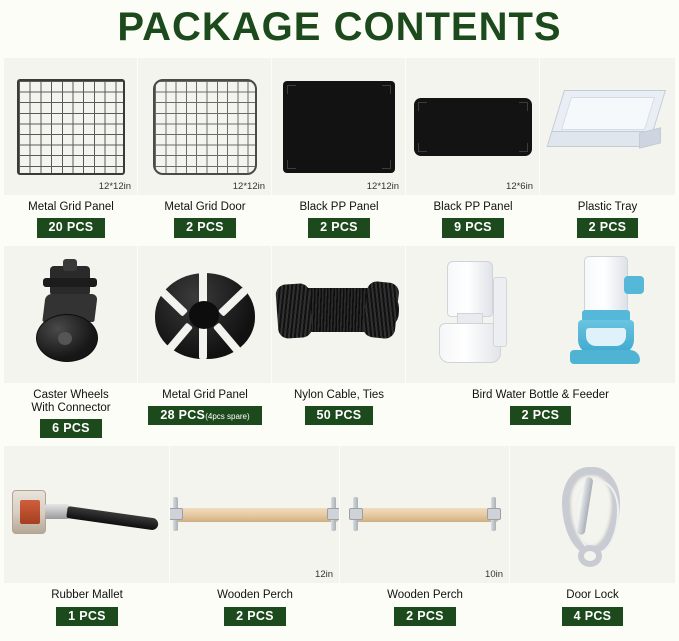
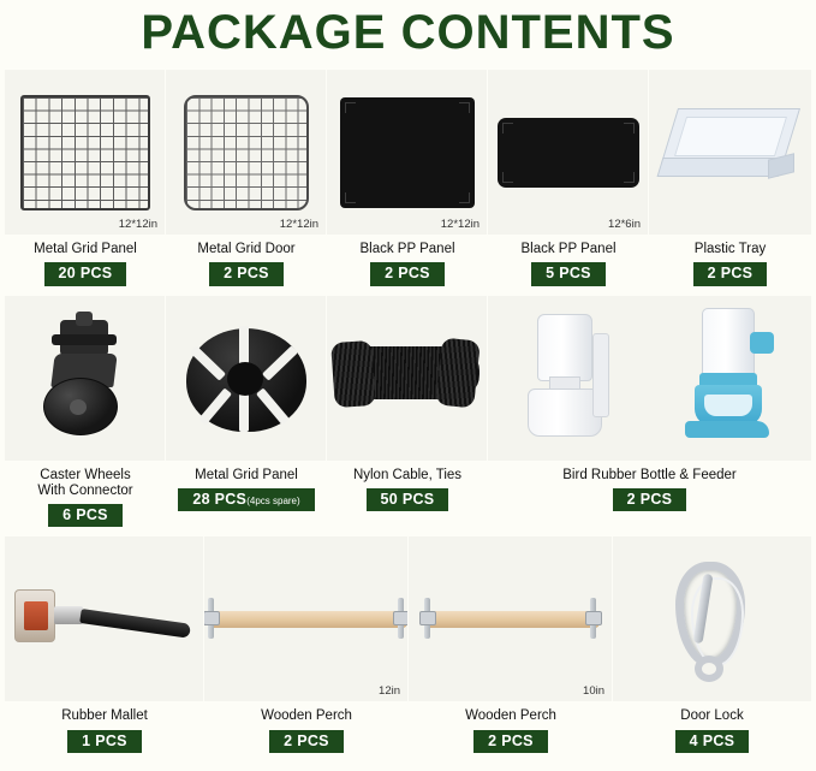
  PACKAGE CONTENTS
  12*12in
  Metal Grid Panel
  20 PCS
  12*12in
  Metal Grid Door
  2 PCS
  12*12in
  Black PP Panel
  2 PCS
  12*6in
  Black PP Panel
- 9 PCS
+ 5 PCS
  Plastic Tray
  2 PCS
  Caster Wheels
  With Connector
  6 PCS
  Metal Grid Panel
  28 PCS(4pcs spare)
  Nylon Cable, Ties
  50 PCS
- Bird Water Bottle & Feeder
+ Bird Rubber Bottle & Feeder
  2 PCS
  Rubber Mallet
  1 PCS
  12in
  Wooden Perch
  2 PCS
  10in
  Wooden Perch
  2 PCS
  Door Lock
  4 PCS
